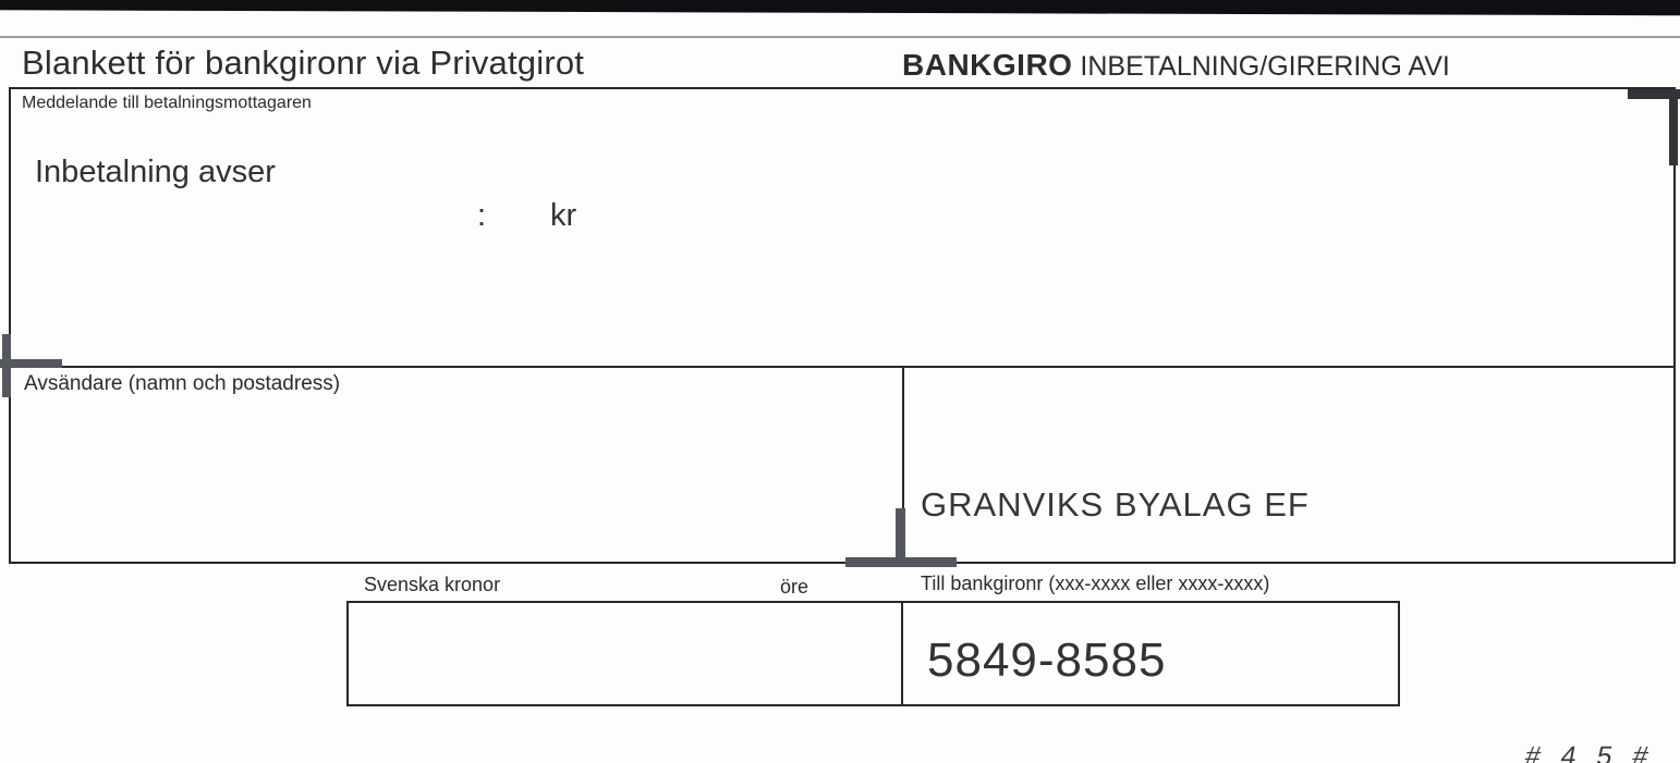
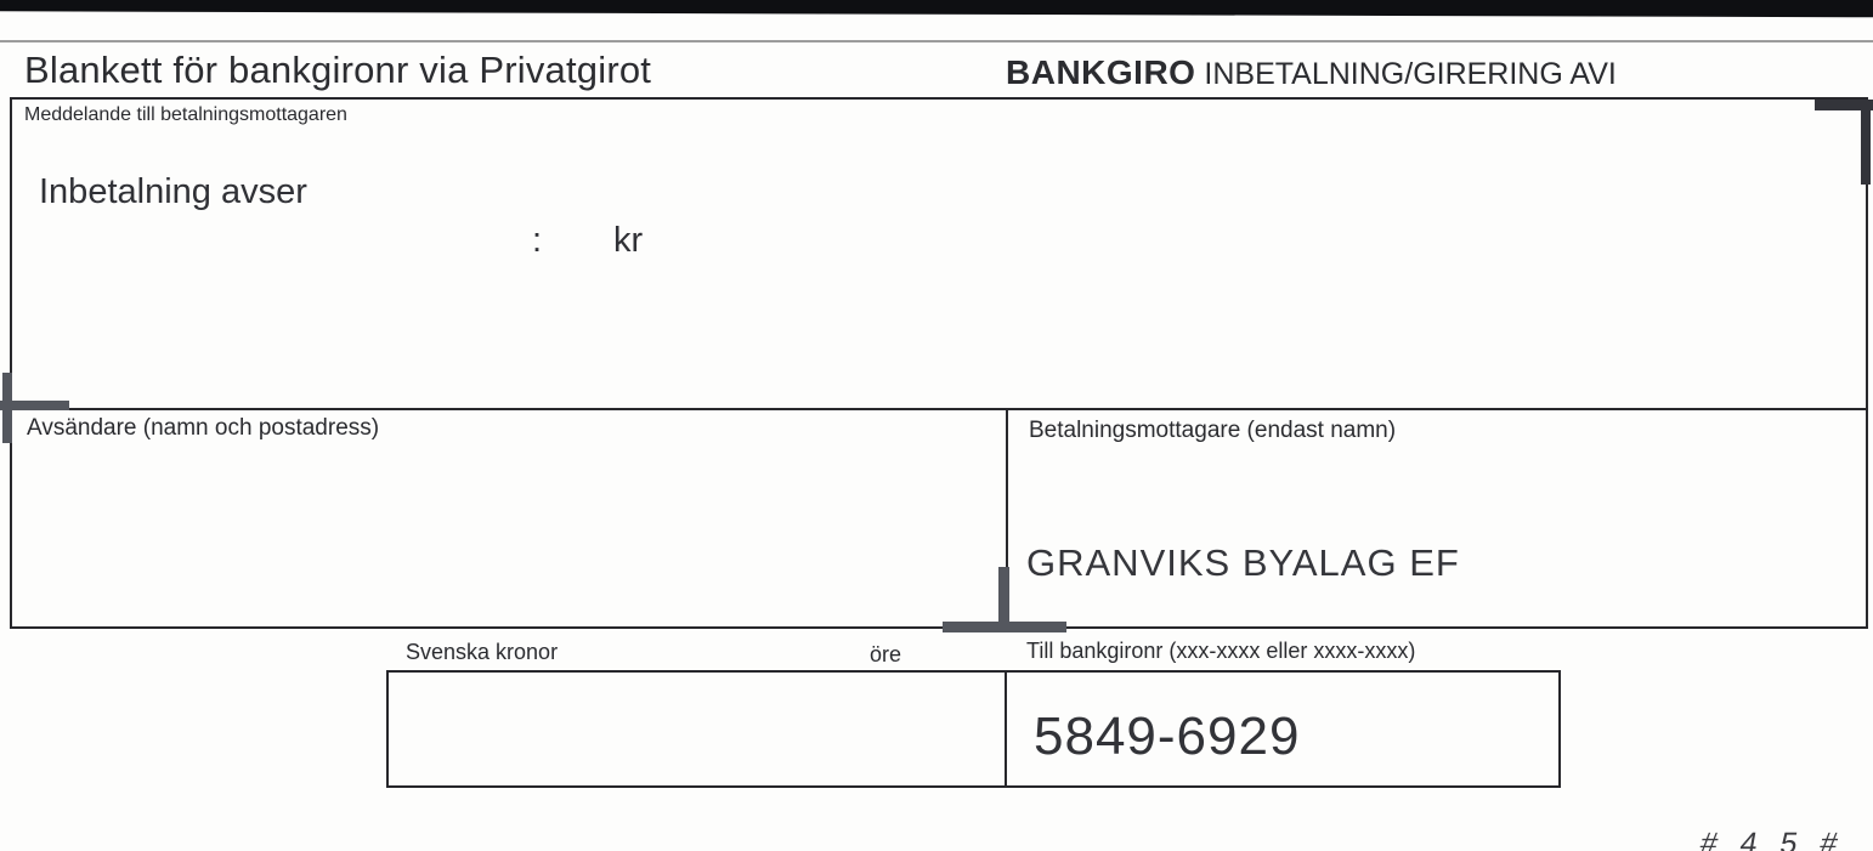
  Blankett för bankgironr via Privatgirot
  BANKGIRO INBETALNING/GIRERING AVI
  Meddelande till betalningsmottagaren
  Inbetalning avser
  :
  kr
  Avsändare (namn och postadress)
+ Betalningsmottagare (endast namn)
  GRANVIKS BYALAG EF
  Svenska kronor
  öre
  Till bankgironr (xxx-xxxx eller xxxx-xxxx)
- 5849-8585
+ 5849-6929
